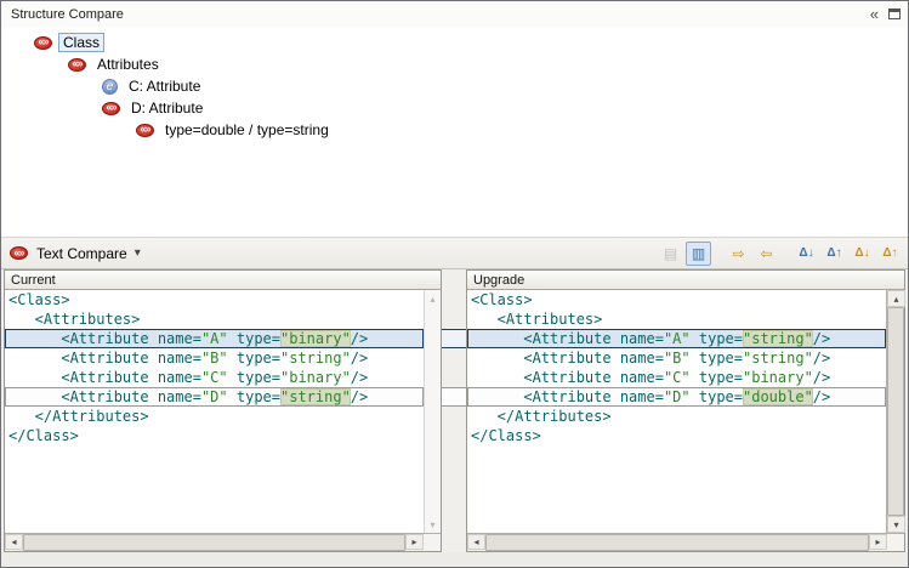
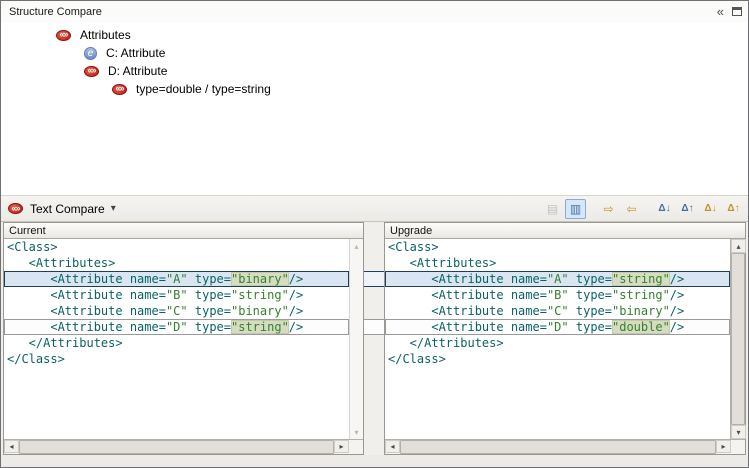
  Structure Compare
  «
- Class
  Attributes
  C: Attribute
  D: Attribute
  type=double / type=string
  Text Compare
  ▾
  ▤
  ▥
  ⇨
  ⇦
  Δ↓
  Δ↑
  Δ↓
  Δ↑
  Current
  <Class>
  <Attributes>
  <Attribute name="A" type="binary"/>
  <Attribute name="B" type="string"/>
  <Attribute name="C" type="binary"/>
  <Attribute name="D" type="string"/>
  </Attributes>
  </Class>
  Upgrade
  <Class>
  <Attributes>
  <Attribute name="A" type="string"/>
  <Attribute name="B" type="string"/>
  <Attribute name="C" type="binary"/>
  <Attribute name="D" type="double"/>
  </Attributes>
  </Class>
